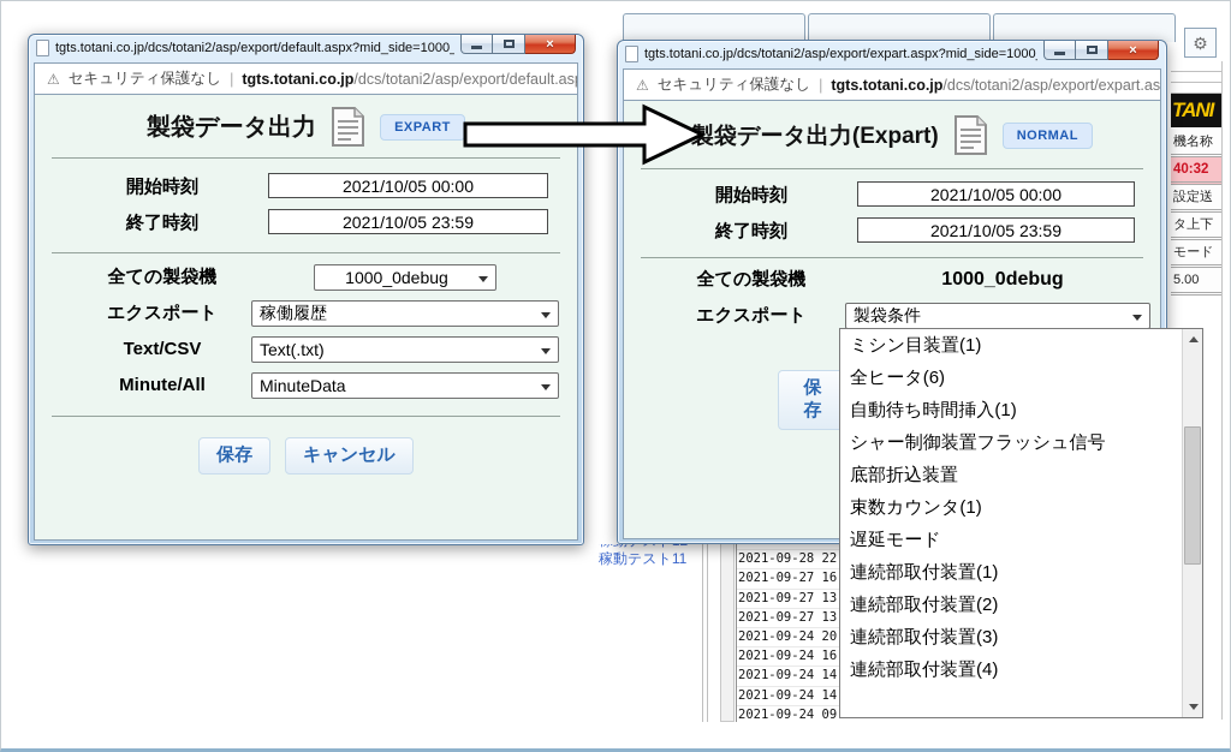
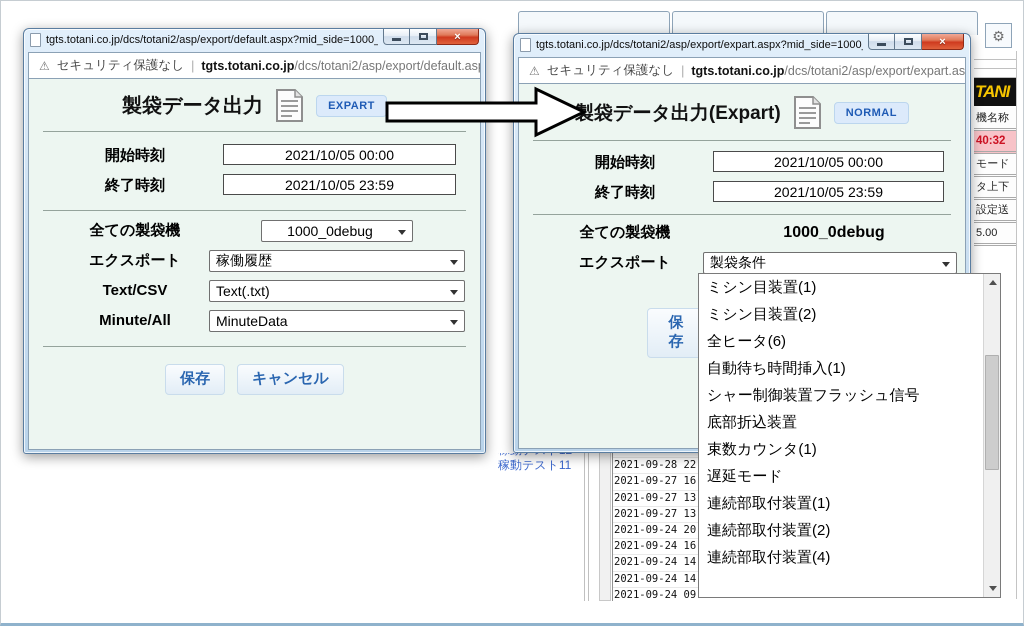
  ⚙
  TANI
  機名称
  40:32
- 設定送
+ モード
  タ上下
- モード
+ 設定送
  5.00
  稼動テスト11
  2021-09-28 22
  2021-09-27 16
  2021-09-27 13
  2021-09-27 13
  2021-09-24 20
  2021-09-24 16
  2021-09-24 14
  2021-09-24 14
  2021-09-24 09
  tgts.totani.co.jp/dcs/totani2/asp/export/default.aspx?mid_side=1000_
  ×
  ⚠
  セキュリティ保護なし
  |
  tgts.totani.co.jp/dcs/totani2/asp/export/default.as
  製袋データ出力
  EXPART
  開始時刻
  2021/10/05 00:00
  終了時刻
  2021/10/05 23:59
  全ての製袋機
  1000_0debug
  エクスポート
  稼働履歴
  Text/CSV
  Text(.txt)
  Minute/All
  MinuteData
  保存
  キャンセル
  tgts.totani.co.jp/dcs/totani2/asp/export/expart.aspx?mid_side=1000
  ×
  ⚠
  セキュリティ保護なし
  |
  tgts.totani.co.jp/dcs/totani2/asp/export/expart.as
  袋データ出力(Expart)
  NORMAL
  開始時刻
  2021/10/05 00:00
  終了時刻
  2021/10/05 23:59
  全ての製袋機
  1000_0debug
  エクスポート
  製袋条件
  保存
  ミシン目装置(1)
+ ミシン目装置(2)
  全ヒータ(6)
  自動待ち時間挿入(1)
  シャー制御装置フラッシュ信号
  底部折込装置
  束数カウンタ(1)
  遅延モード
  連続部取付装置(1)
  連続部取付装置(2)
- 連続部取付装置(3)
  連続部取付装置(4)
